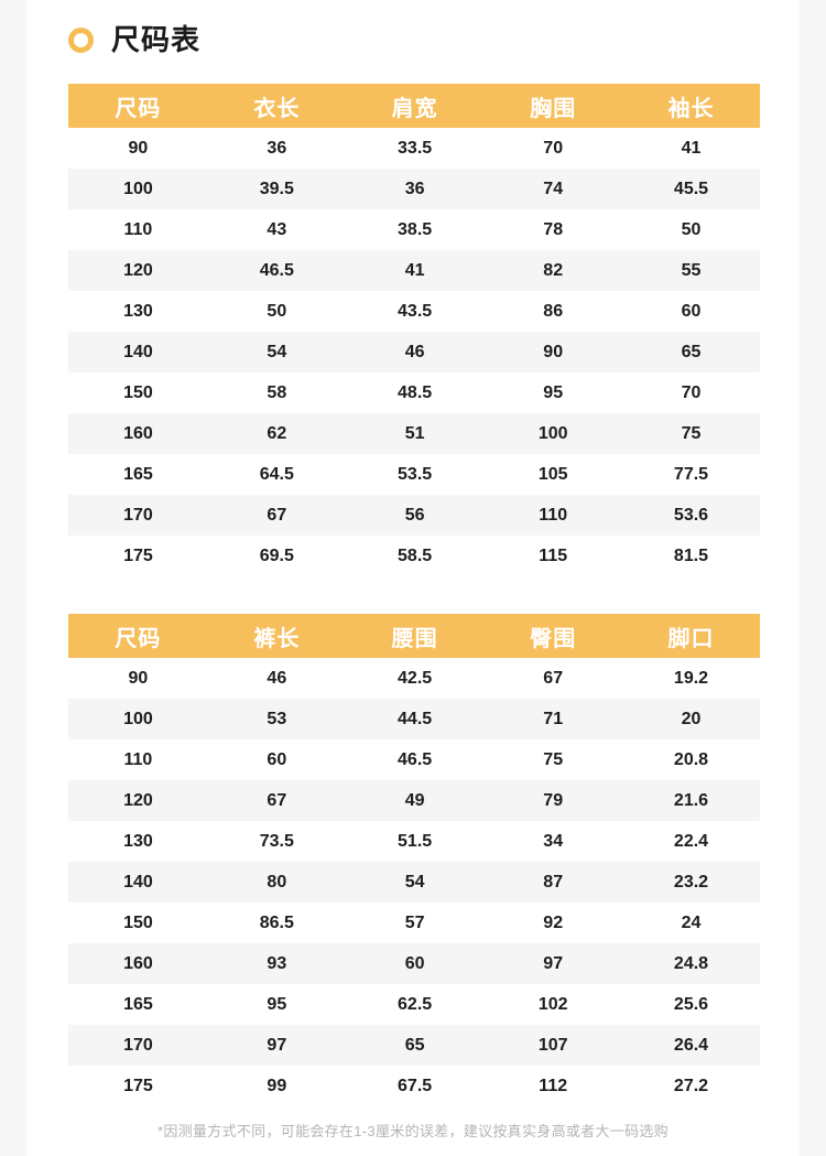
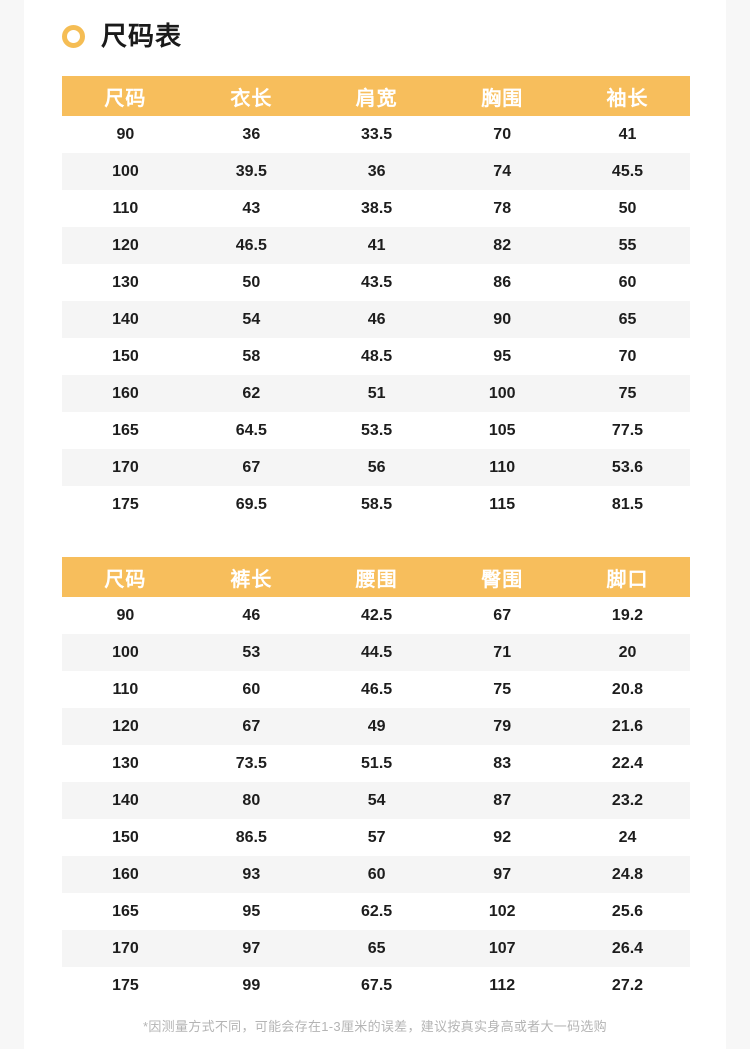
  尺码表
  尺码	衣长	肩宽	胸围	袖长
  90	36	33.5	70	41
  100	39.5	36	74	45.5
  110	43	38.5	78	50
  120	46.5	41	82	55
  130	50	43.5	86	60
  140	54	46	90	65
  150	58	48.5	95	70
  160	62	51	100	75
  165	64.5	53.5	105	77.5
  170	67	56	110	53.6
  175	69.5	58.5	115	81.5
  尺码	裤长	腰围	臀围	脚口
  90	46	42.5	67	19.2
  100	53	44.5	71	20
  110	60	46.5	75	20.8
  120	67	49	79	21.6
- 130	73.5	51.5	34	22.4
+ 130	73.5	51.5	83	22.4
  140	80	54	87	23.2
  150	86.5	57	92	24
  160	93	60	97	24.8
  165	95	62.5	102	25.6
  170	97	65	107	26.4
  175	99	67.5	112	27.2
  *因测量方式不同，可能会存在1-3厘米的误差，建议按真实身高或者大一码选购
